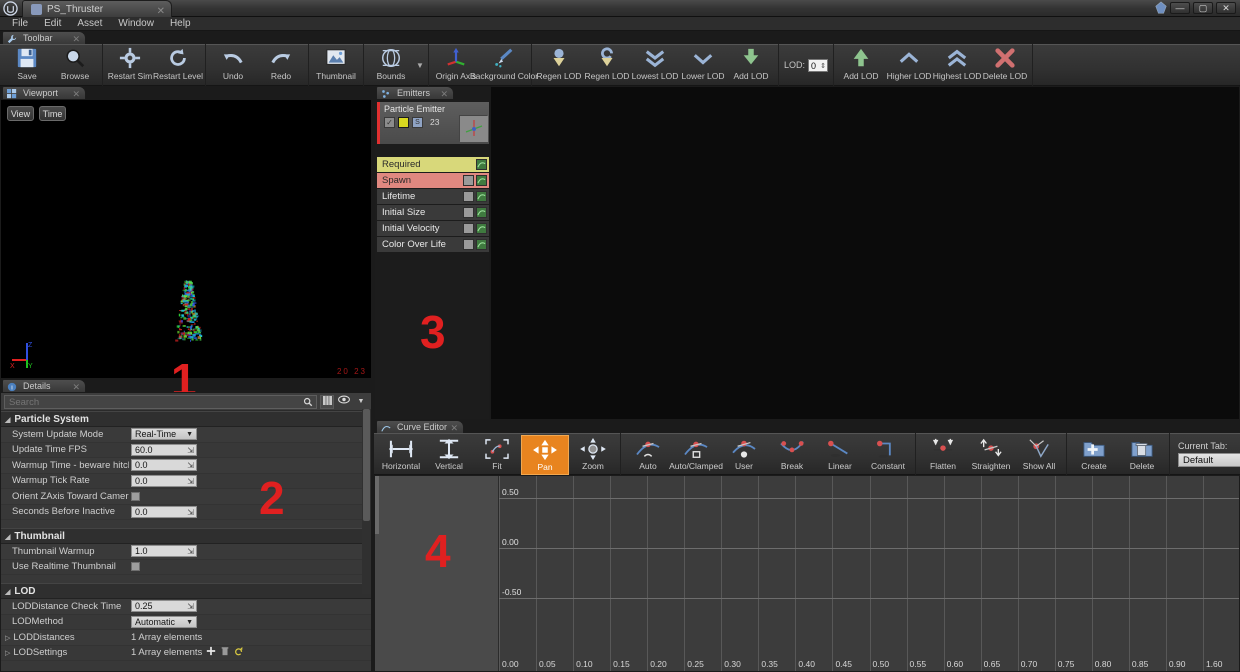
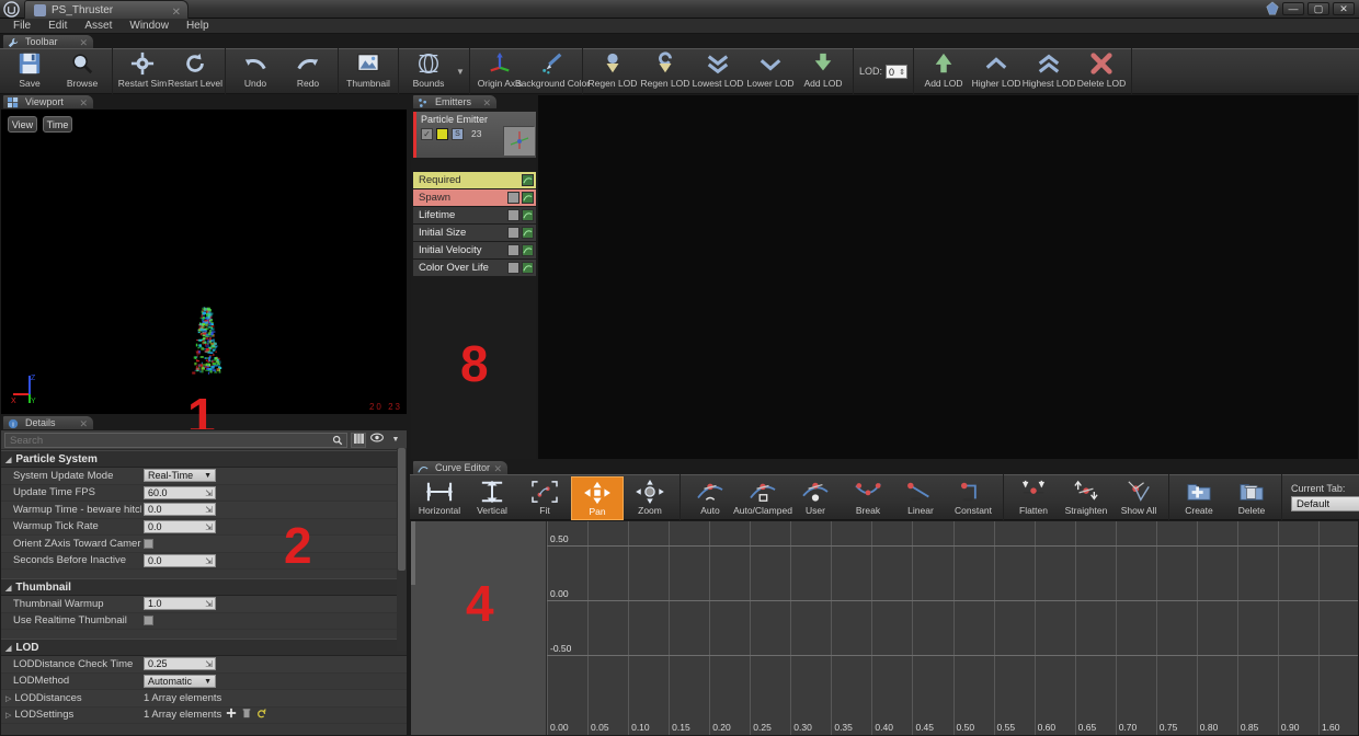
  PS_Thruster
  ✕
  —
  ▢
  ✕
  File
  Edit
  Asset
  Window
  Help
  Toolbar
  ✕
  Save
  Browse
  Restart Sim
  Restart Level
  Undo
  Redo
  Thumbnail
  Bounds
  ▼
  Origin Axis
  Background Color
  Regen LOD
  Regen LOD
  Lowest LOD
  Lower LOD
  Add LOD
  LOD:
  0
  Add LOD
  Higher LOD
  Highest LOD
  Delete LOD
  Viewport
  ✕
  View
  Time
  20 23
  1
  Details
  ✕
  Search
  Particle System
  System Update Mode
  Real-Time
  Update Time FPS
  60.0
  ⇲
  Warmup Time - beware hitc
  0.0
  ⇲
  Warmup Tick Rate
  0.0
  ⇲
  Orient ZAxis Toward Camer
  Seconds Before Inactive
  0.0
  ⇲
  Thumbnail
  Thumbnail Warmup
  1.0
  ⇲
  Use Realtime Thumbnail
  LOD
  LODDistance Check Time
  0.25
  ⇲
  LODMethod
  Automatic
  LODDistances
  1 Array elements
  LODSettings
  1 Array elements
  2
  Emitters
  ✕
  Particle Emitter
  ✓
  23
  Required
  Spawn
  Lifetime
  Initial Size
  Initial Velocity
  Color Over Life
- 3
+ 8
  Curve Editor
  ✕
  Horizontal
  Vertical
  Fit
  Pan
  Zoom
  Auto
  Auto/Clamped
  User
  Break
  Linear
  Constant
  Flatten
  Straighten
  Show All
  Create
  Delete
  Current Tab:
  Default
  4
  0.00
  0.05
  0.10
  0.15
  0.20
  0.25
  0.30
  0.35
  0.40
  0.45
  0.50
  0.55
  0.60
  0.65
  0.70
  0.75
  0.80
  0.85
  0.90
  1.60
  0.50
  0.00
  -0.50
